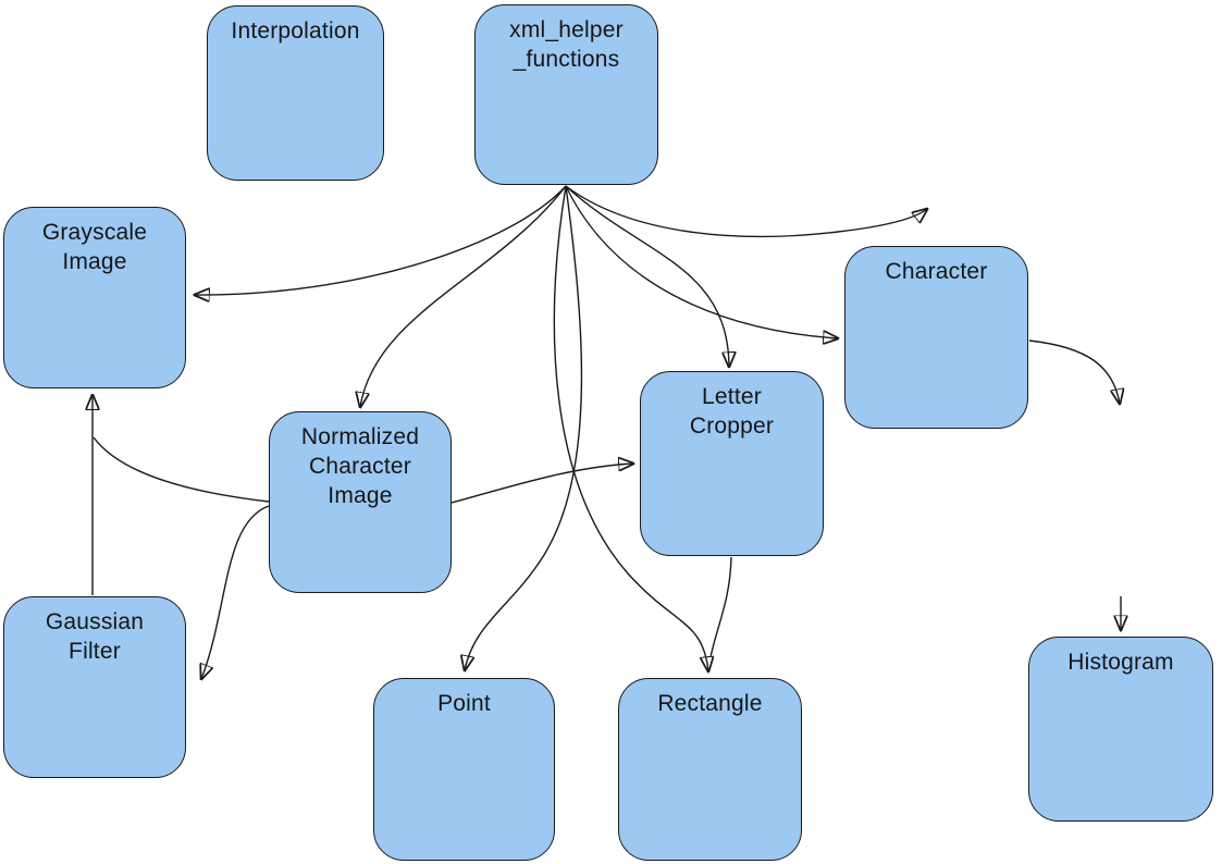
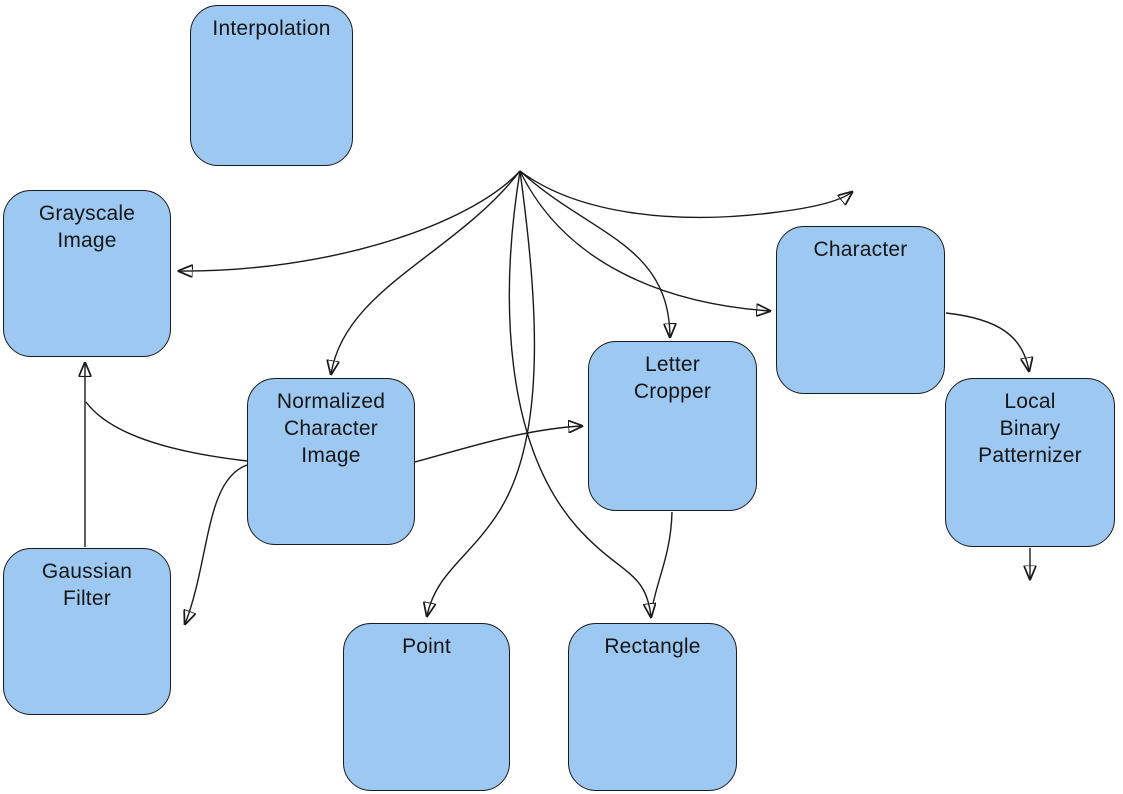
  Interpolation
- xml_helper
- _functions
  Grayscale
  Image
  Character
  Normalized
  Character
  Image
  Letter
  Cropper
+ Local
+ Binary
+ Patternizer
  Gaussian
  Filter
  Point
  Rectangle
- Histogram
